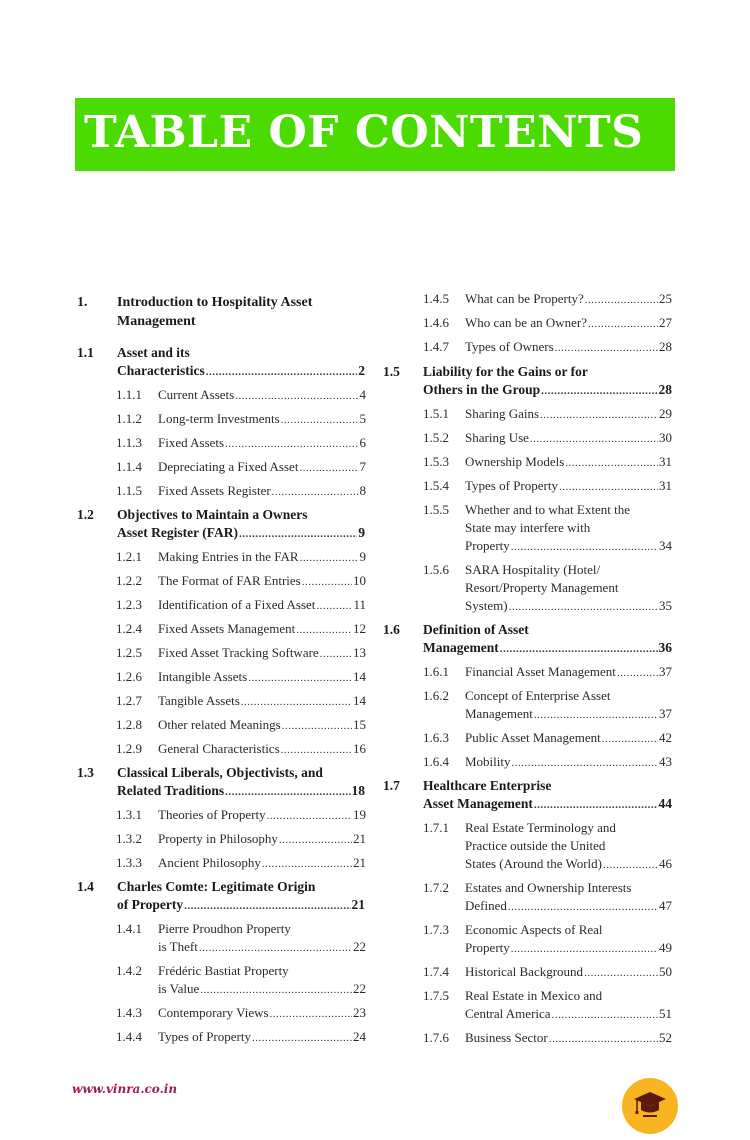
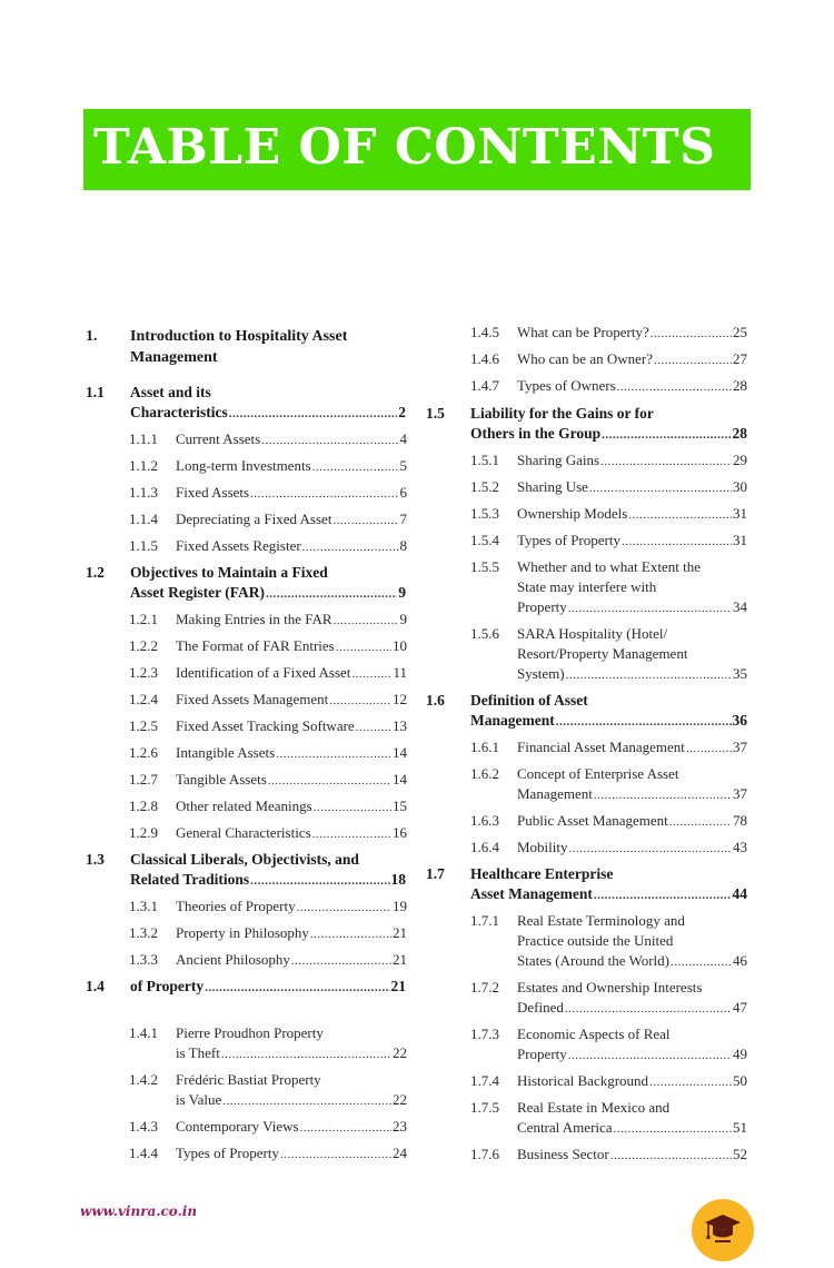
  TABLE OF CONTENTS
  1.
  Introduction to Hospitality Asset
  Management
  1.1
  Asset and its
  Characteristics
  2
  1.1.1
  Current Assets
  4
  1.1.2
  Long-term Investments
  5
  1.1.3
  Fixed Assets
  6
  1.1.4
  Depreciating a Fixed Asset
  7
  1.1.5
  Fixed Assets Register
  8
  1.2
- Objectives to Maintain a Owners
+ Objectives to Maintain a Fixed
  Asset Register (FAR)
  9
  1.2.1
  Making Entries in the FAR
  9
  1.2.2
  The Format of FAR Entries
  10
  1.2.3
  Identification of a Fixed Asset
  11
  1.2.4
  Fixed Assets Management
  12
  1.2.5
  Fixed Asset Tracking Software
  13
  1.2.6
  Intangible Assets
  14
  1.2.7
  Tangible Assets
  14
  1.2.8
  Other related Meanings
  15
  1.2.9
  General Characteristics
  16
  1.3
  Classical Liberals, Objectivists, and
  Related Traditions
  18
  1.3.1
  Theories of Property
  19
  1.3.2
  Property in Philosophy
  21
  1.3.3
  Ancient Philosophy
  21
  1.4
- Charles Comte: Legitimate Origin
  of Property
  21
  1.4.1
  Pierre Proudhon Property
  is Theft
  22
  1.4.2
  Frédéric Bastiat Property
  is Value
  22
  1.4.3
  Contemporary Views
  23
  1.4.4
  Types of Property
  24
  1.4.5
  What can be Property?
  25
  1.4.6
  Who can be an Owner?
  27
  1.4.7
  Types of Owners
  28
  1.5
  Liability for the Gains or for
  Others in the Group
  28
  1.5.1
  Sharing Gains
  29
  1.5.2
  Sharing Use
  30
  1.5.3
  Ownership Models
  31
  1.5.4
  Types of Property
  31
  1.5.5
  Whether and to what Extent the
  State may interfere with
  Property
  34
  1.5.6
  SARA Hospitality (Hotel/
  Resort/Property Management
  System)
  35
  1.6
  Definition of Asset
  Management
  36
  1.6.1
  Financial Asset Management
  37
  1.6.2
  Concept of Enterprise Asset
  Management
  37
  1.6.3
  Public Asset Management
- 42
+ 78
  1.6.4
  Mobility
  43
  1.7
  Healthcare Enterprise
  Asset Management
  44
  1.7.1
  Real Estate Terminology and
  Practice outside the United
  States (Around the World)
  46
  1.7.2
  Estates and Ownership Interests
  Defined
  47
  1.7.3
  Economic Aspects of Real
  Property
  49
  1.7.4
  Historical Background
  50
  1.7.5
  Real Estate in Mexico and
  Central America
  51
  1.7.6
  Business Sector
  52
  www.vinra.co.in
